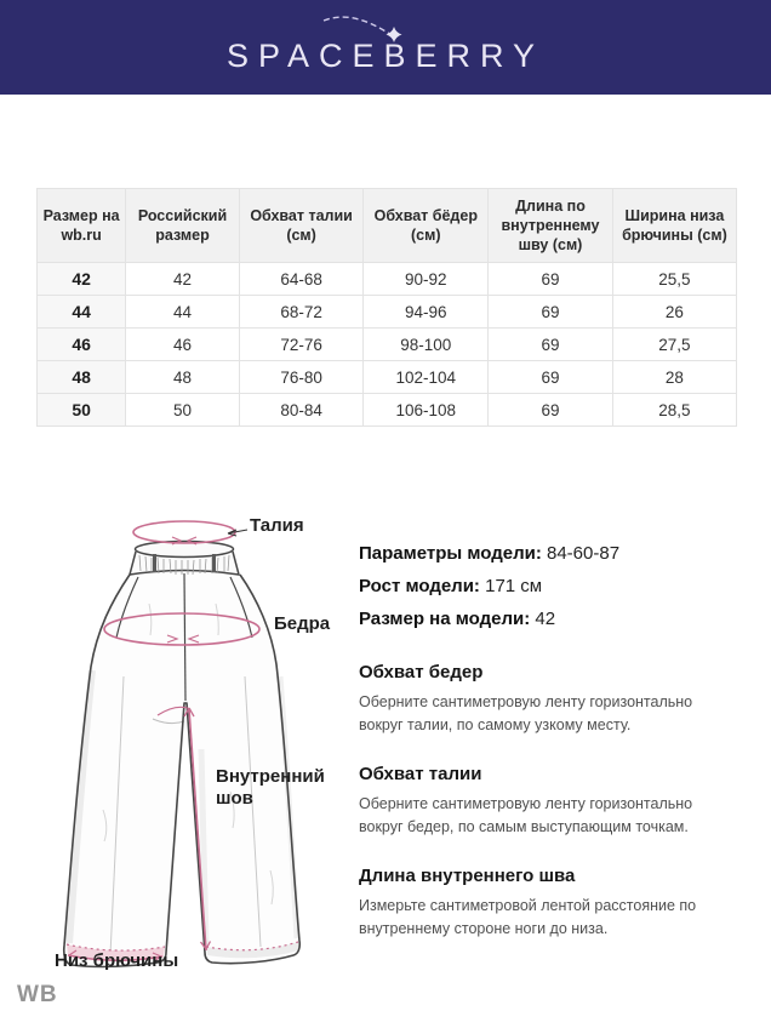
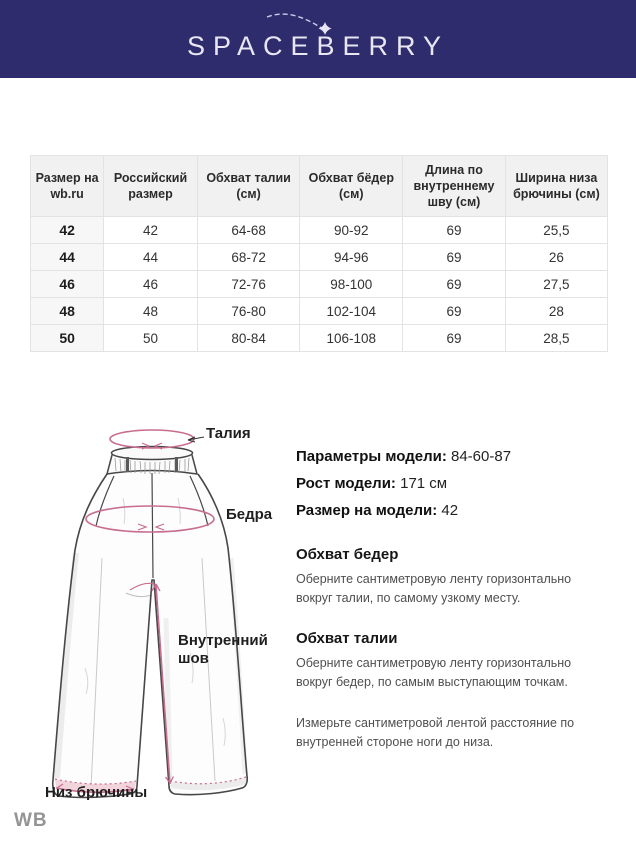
  SPACEBERRY
  Размер на wb.ru	Российский размер	Обхват талии (см)	Обхват бёдер (см)	Длина по внутреннему шву (см)	Ширина низа брючины (см)
  42	42	64-68	90-92	69	25,5
  44	44	68-72	94-96	69	26
  46	46	72-76	98-100	69	27,5
  48	48	76-80	102-104	69	28
  50	50	80-84	106-108	69	28,5
  Талия
  Бедра
  Внутренний шов
  Низ брючины
  Параметры модели: 84-60-87
  Рост модели: 171 см
  Размер на модели: 42
  Обхват бедер
  Оберните сантиметровую ленту горизонтально вокруг талии, по самому узкому месту.
  Обхват талии
  Оберните сантиметровую ленту горизонтально вокруг бедер, по самым выступающим точкам.
- Длина внутреннего шва
- Измерьте сантиметровой лентой расстояние по внутреннему стороне ноги до низа.
+ Измерьте сантиметровой лентой расстояние по внутренней стороне ноги до низа.
  WB
